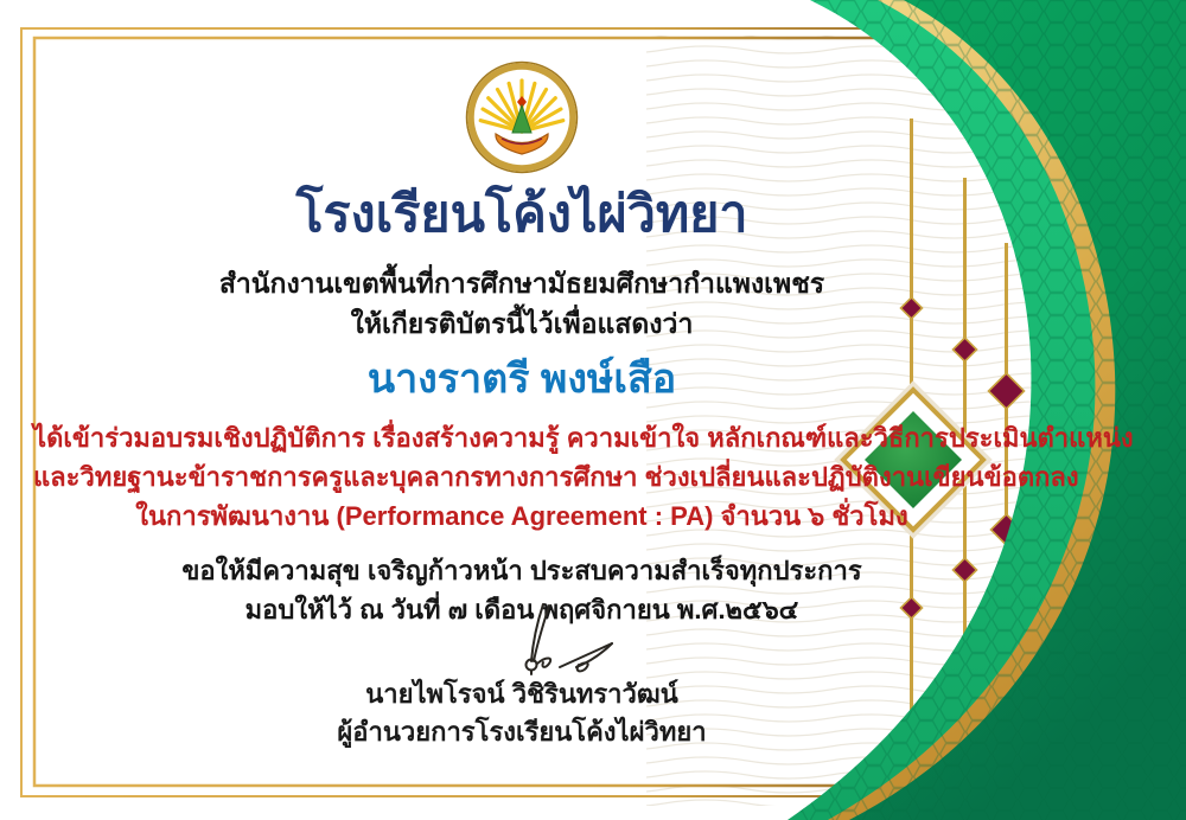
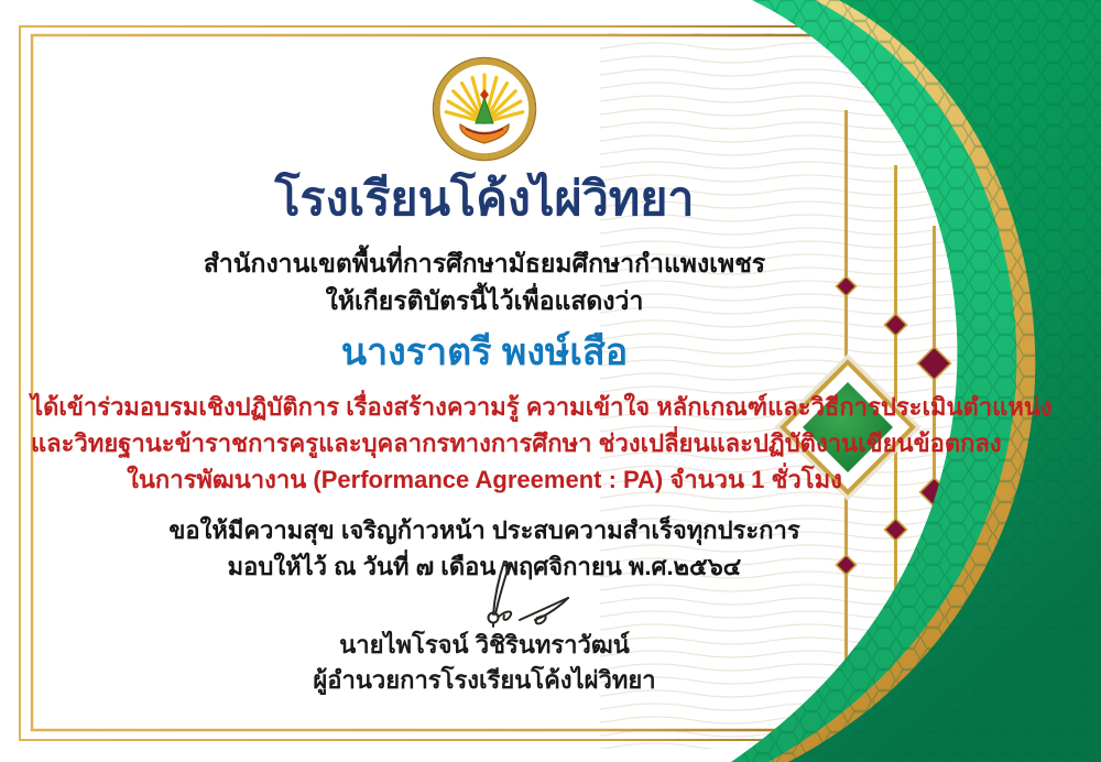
  โรงเรียนโค้งไผ่วิทยา
  สำนักงานเขตพื้นที่การศึกษามัธยมศึกษากำแพงเพชร
  ให้เกียรติบัตรนี้ไว้เพื่อแสดงว่า
  นางราตรี พงษ์เสือ
  ได้เข้าร่วมอบรมเชิงปฏิบัติการ เรื่องสร้างความรู้ ความเข้าใจ หลักเกณฑ์และวิธีการประเมินตำแหน่ง
  และวิทยฐานะข้าราชการครูและบุคลากรทางการศึกษา ช่วงเปลี่ยนและปฏิบัติงานเขียนข้อตกลง
- ในการพัฒนางาน (Performance Agreement : PA) จำนวน ๖ ชั่วโมง
+ ในการพัฒนางาน (Performance Agreement : PA) จำนวน 1 ชั่วโมง
  ขอให้มีความสุข เจริญก้าวหน้า ประสบความสำเร็จทุกประการ
  มอบให้ไว้ ณ วันที่ ๗ เดือน พฤศจิกายน พ.ศ.๒๕๖๔
  นายไพโรจน์ วิชิรินทราวัฒน์
  ผู้อำนวยการโรงเรียนโค้งไผ่วิทยา
